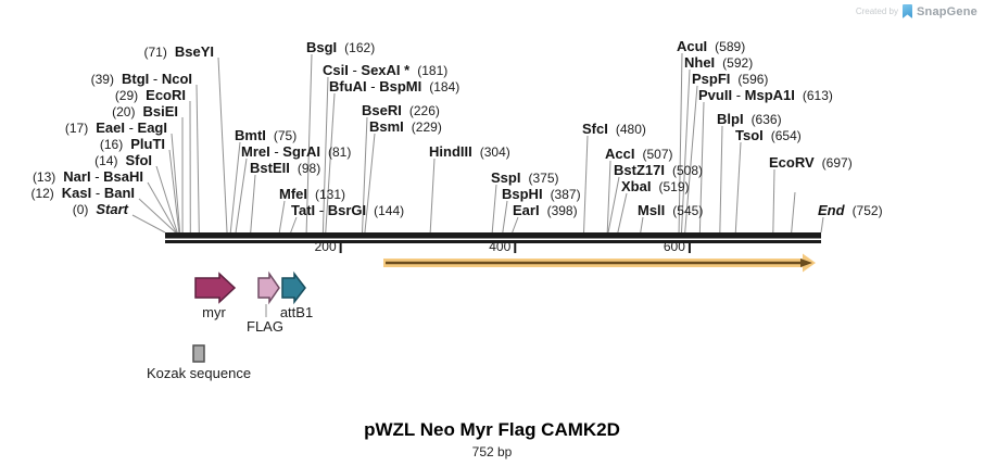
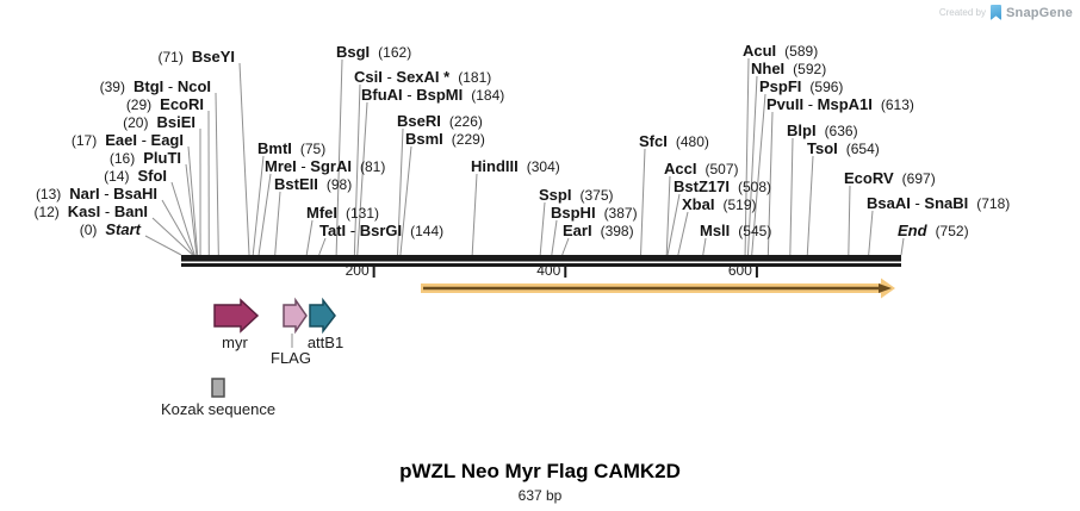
  Created by
  SnapGene
  pWZL Neo Myr Flag CAMK2D
- 752 bp
+ 637 bp
  200
  400
  600
  myr
  FLAG
  attB1
  Kozak sequence
  (71) BseYI
  (39) BtgI - NcoI
  (29) EcoRI
  (20) BsiEI
  (17) EaeI - EagI
  (16) PluTI
  (14) SfoI
  (13) NarI - BsaHI
  (12) KasI - BanI
  (0) Start
  AcuI (589)
  BsgI (162)
  NheI (592)
  CsiI - SexAI * (181)
  PspFI (596)
  BfuAI - BspMI (184)
  PvuII - MspA1I (613)
  BseRI (226)
  BlpI (636)
  BsmI (229)
  SfcI (480)
  BmtI (75)
  TsoI (654)
  MreI - SgrAI (81)
  HindIII (304)
  AccI (507)
  EcoRV (697)
  BstEII (98)
  BstZ17I (508)
  SspI (375)
+ BsaAI - SnaBI (718)
  XbaI (519)
  MfeI (131)
  BspHI (387)
  TatI - BsrGI (144)
  EarI (398)
  MslI (545)
  End (752)
